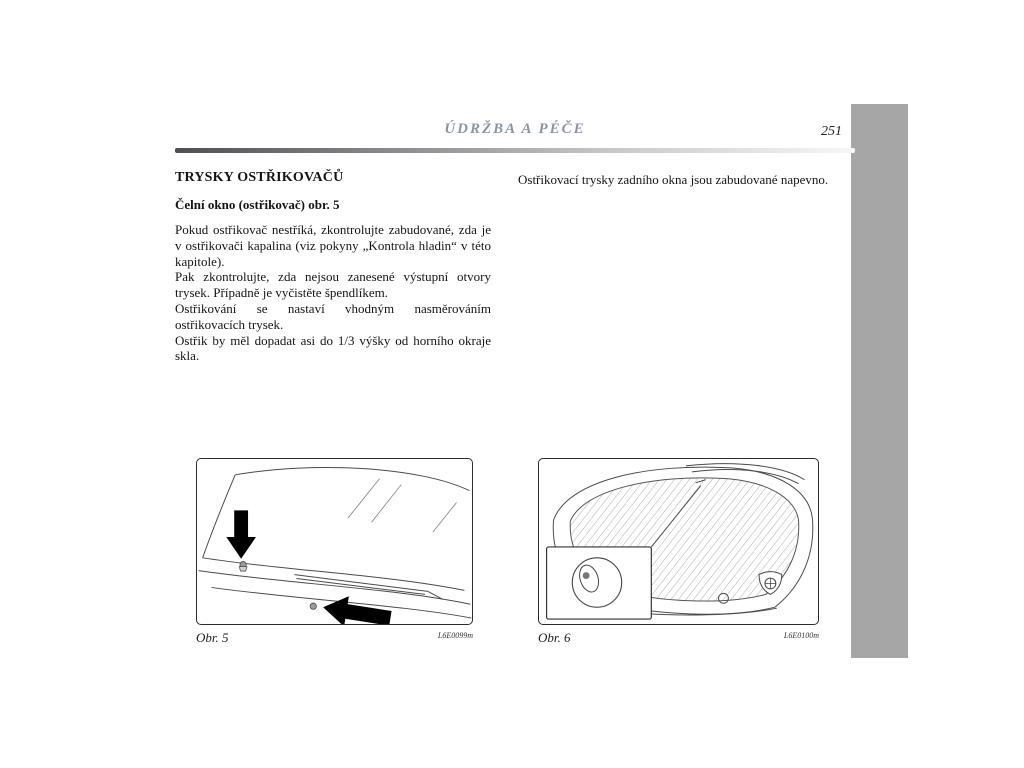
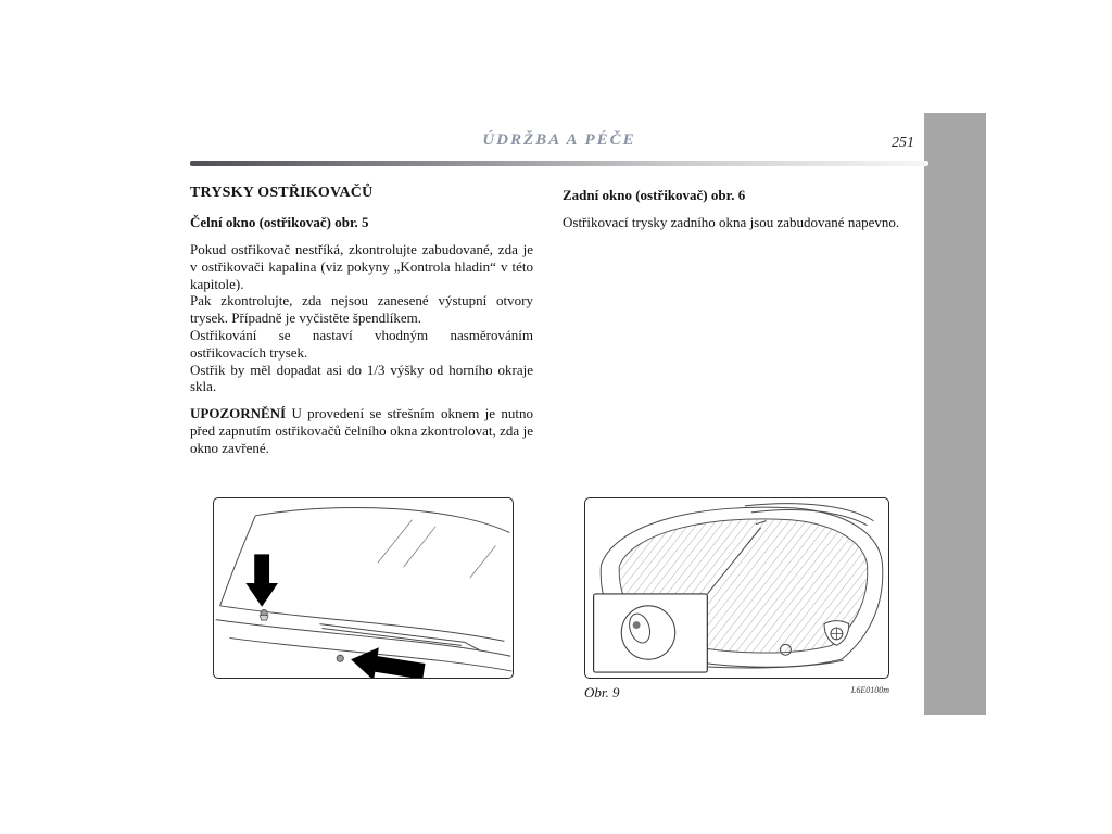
  ÚDRŽBA A PÉČE
  251
  TRYSKY OSTŘIKOVAČŮ
  Čelní okno (ostřikovač) obr. 5
  Pokud ostřikovač nestříká, zkontrolujte zabudované, zda je v ostřikovači kapalina (viz pokyny „Kontrola hladin“ v této kapitole).
  Pak zkontrolujte, zda nejsou zanesené výstupní otvory trysek. Případně je vyčistěte špendlíkem.
  Ostřikování se nastaví vhodným nasměrováním ostřikovacích trysek.
  Ostřik by měl dopadat asi do 1/3 výšky od horního okraje skla.
+ UPOZORNĚNÍ U provedení se střešním oknem je nutno před zapnutím ostřikovačů čelního okna zkontrolovat, zda je okno zavřené.
+ Zadní okno (ostřikovač) obr. 6
  Ostřikovací trysky zadního okna jsou zabudované napevno.
- Obr. 5
- L6E0099m
- Obr. 6
+ Obr. 9
  L6E0100m
